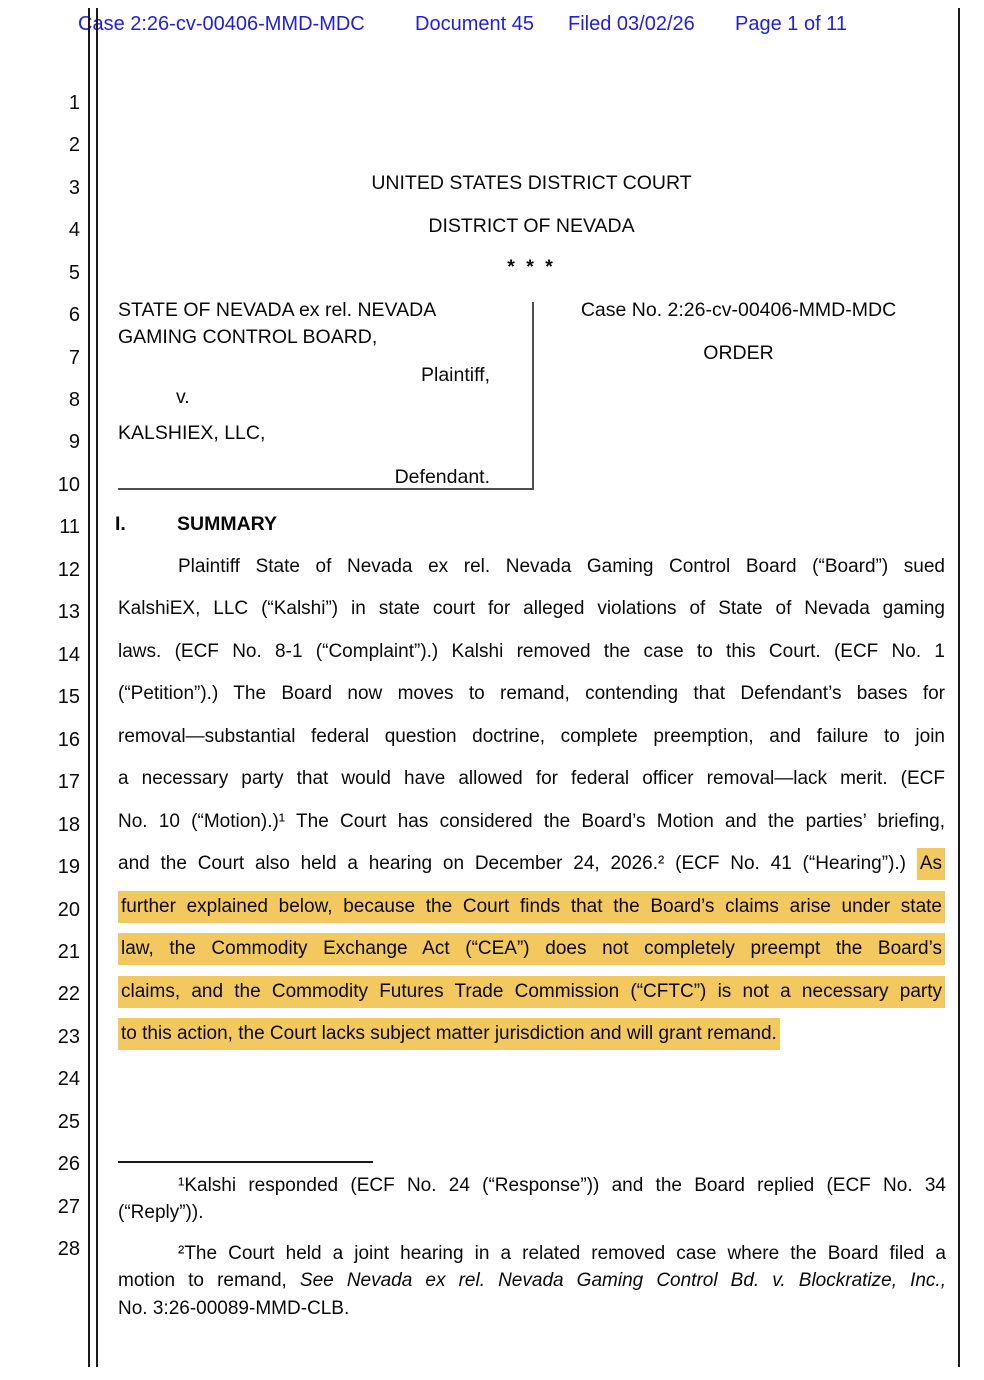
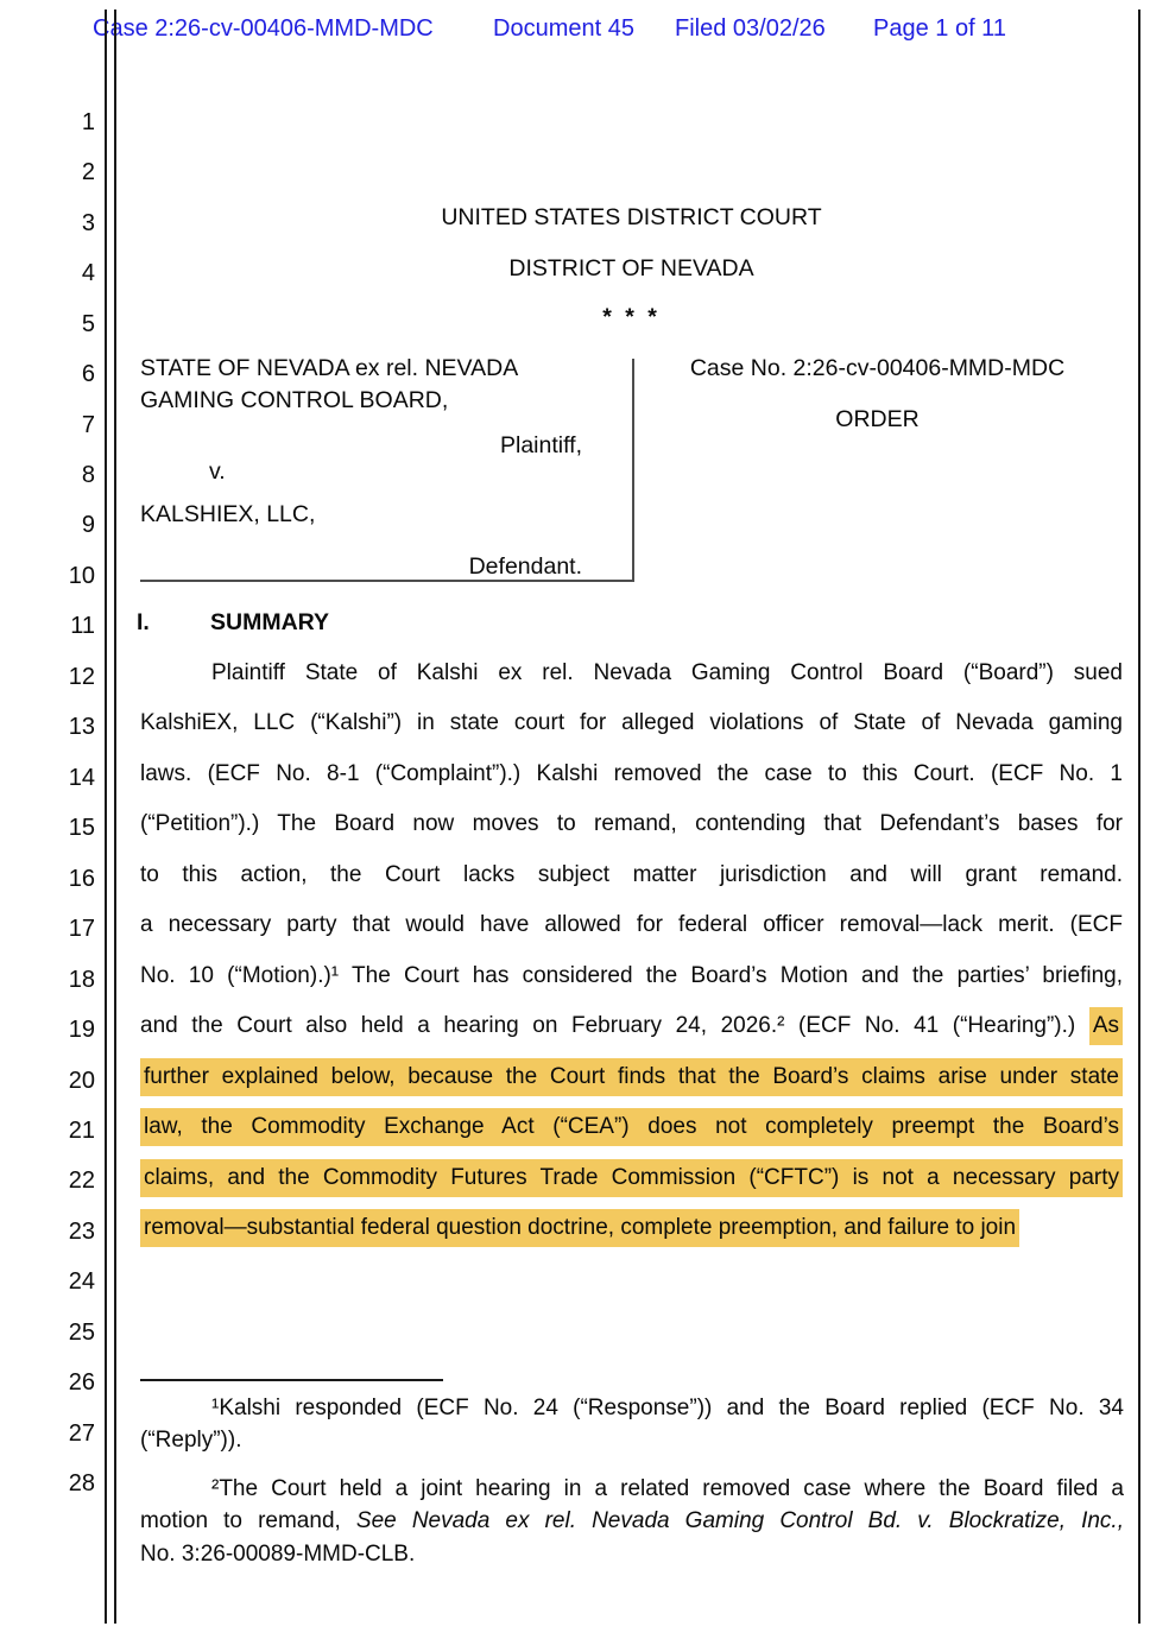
  Case 2:26-cv-00406-MMD-MDC
  Document 45
  Filed 03/02/26
  Page 1 of 11
  1
  2
  3
  4
  5
  6
  7
  8
  9
  10
  11
  12
  13
  14
  15
  16
  17
  18
  19
  20
  21
  22
  23
  24
  25
  26
  27
  28
  UNITED STATES DISTRICT COURT
  DISTRICT OF NEVADA
  * * *
  STATE OF NEVADA ex rel. NEVADA
  GAMING CONTROL BOARD,
  Plaintiff,
  v.
  KALSHIEX, LLC,
  Defendant.
  Case No. 2:26-cv-00406-MMD-MDC
  ORDER
  I. SUMMARY
- Plaintiff State of Nevada ex rel. Nevada Gaming Control Board (“Board”) sued
+ Plaintiff State of Kalshi ex rel. Nevada Gaming Control Board (“Board”) sued
  KalshiEX, LLC (“Kalshi”) in state court for alleged violations of State of Nevada gaming
  laws. (ECF No. 8-1 (“Complaint”).) Kalshi removed the case to this Court. (ECF No. 1
  (“Petition”).) The Board now moves to remand, contending that Defendant’s bases for
- removal—substantial federal question doctrine, complete preemption, and failure to join
+ to this action, the Court lacks subject matter jurisdiction and will grant remand.
  a necessary party that would have allowed for federal officer removal—lack merit. (ECF
  No. 10 (“Motion).)¹ The Court has considered the Board’s Motion and the parties’ briefing,
- and the Court also held a hearing on December 24, 2026.² (ECF No. 41 (“Hearing”).) As
+ and the Court also held a hearing on February 24, 2026.² (ECF No. 41 (“Hearing”).) As
  further explained below, because the Court finds that the Board’s claims arise under state
  law, the Commodity Exchange Act (“CEA”) does not completely preempt the Board’s
  claims, and the Commodity Futures Trade Commission (“CFTC”) is not a necessary party
- to this action, the Court lacks subject matter jurisdiction and will grant remand.
+ removal—substantial federal question doctrine, complete preemption, and failure to join
  ¹Kalshi responded (ECF No. 24 (“Response”)) and the Board replied (ECF No. 34
  (“Reply”)).
  ²The Court held a joint hearing in a related removed case where the Board filed a
  motion to remand, See Nevada ex rel. Nevada Gaming Control Bd. v. Blockratize, Inc.,
  No. 3:26-00089-MMD-CLB.
